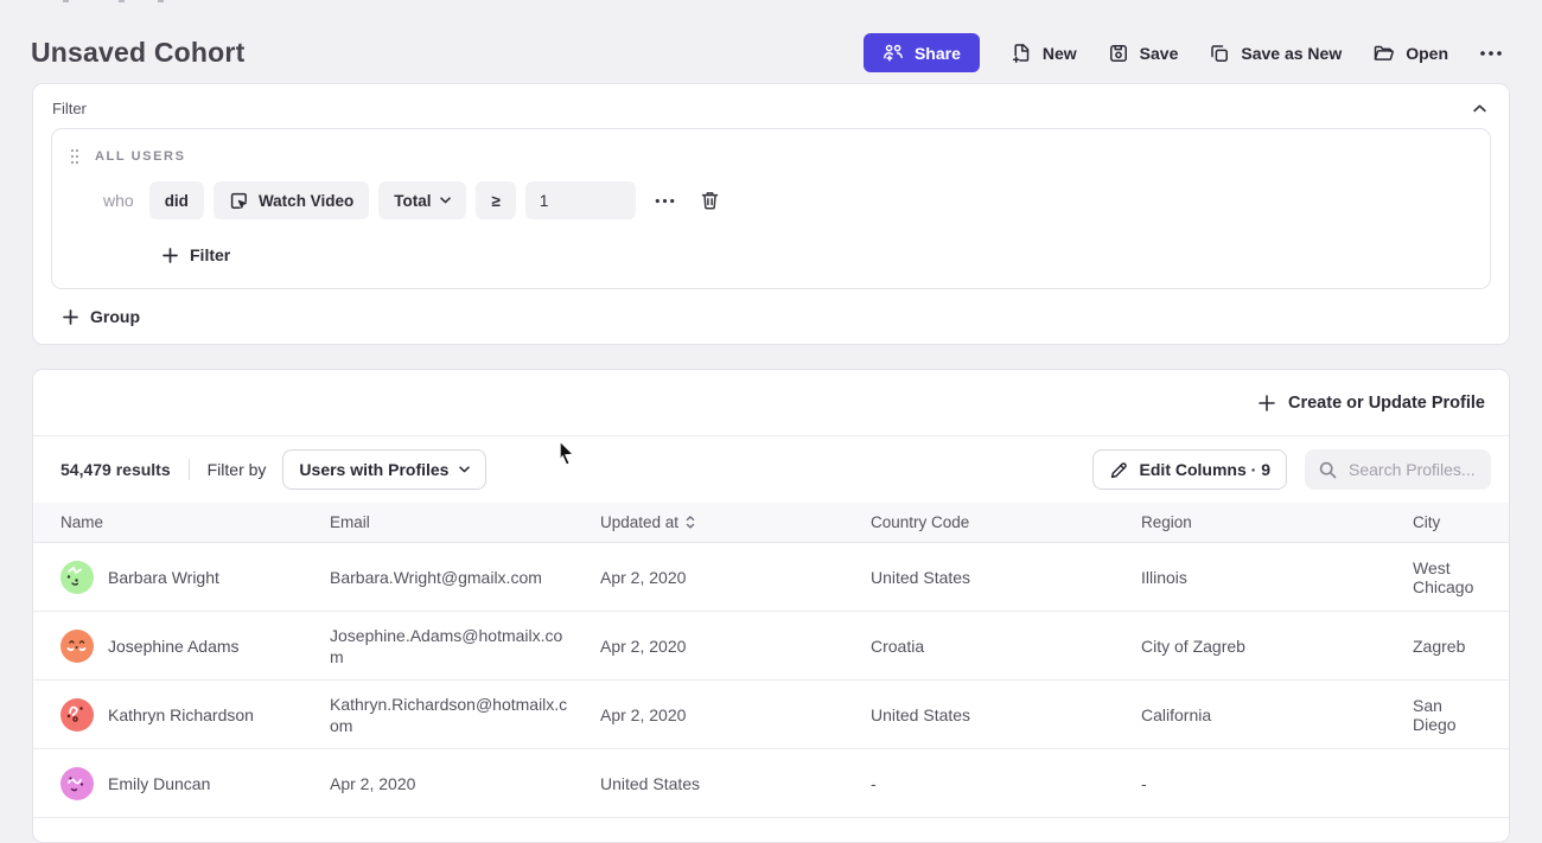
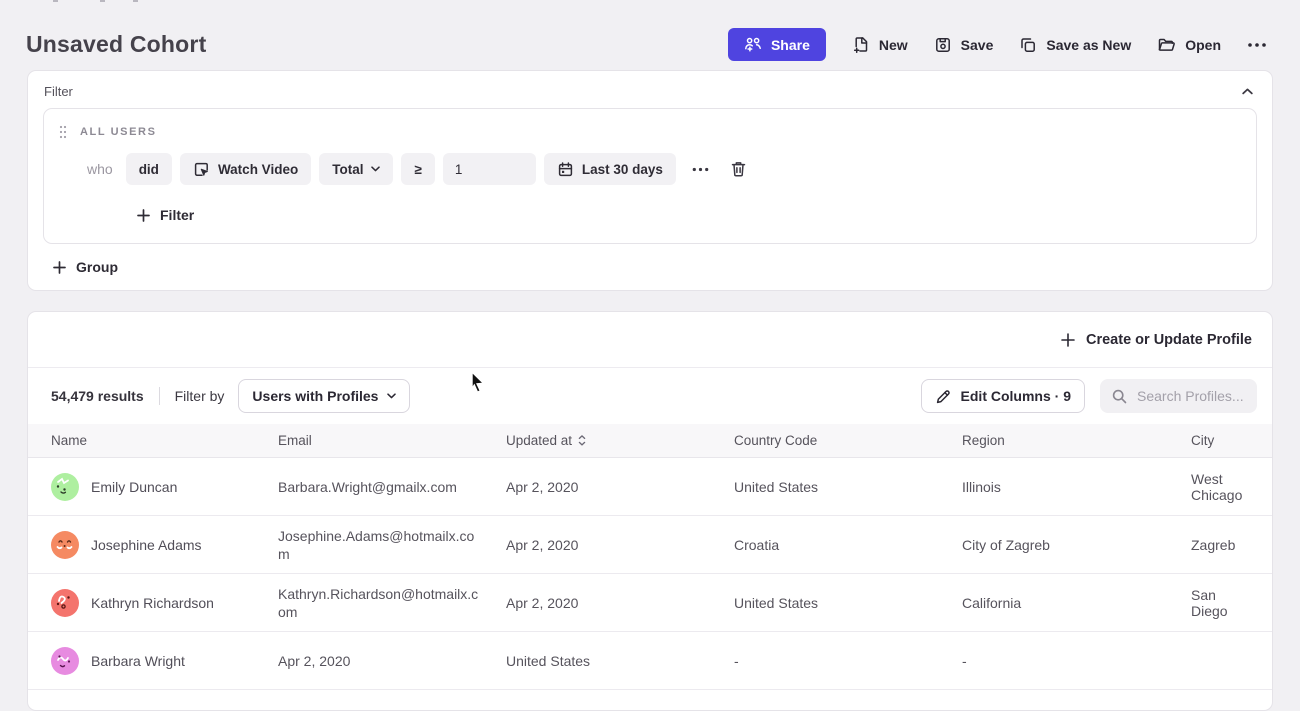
  Unsaved Cohort
  Share
  New
  Save
  Save as New
  Open
  Filter
  ALL USERS
  who
  did
  Watch Video
  Total
  ≥
  1
+ Last 30 days
  Filter
  Group
  Create or Update Profile
  54,479 results
  Filter by
  Users with Profiles
  Edit Columns · 9
  Search Profiles...
  Name
  Email
  Updated at
  Country Code
  Region
  City
- Barbara Wright
+ Emily Duncan
  Barbara.Wright@gmailx.com
  Apr 2, 2020
  United States
  Illinois
  West Chicago
  Josephine Adams
  Josephine.Adams@hotmailx.com
  Apr 2, 2020
  Croatia
  City of Zagreb
  Zagreb
  Kathryn Richardson
  Kathryn.Richardson@hotmailx.com
  Apr 2, 2020
  United States
  California
  San Diego
- Emily Duncan
+ Barbara Wright
  Apr 2, 2020
  United States
  -
  -
